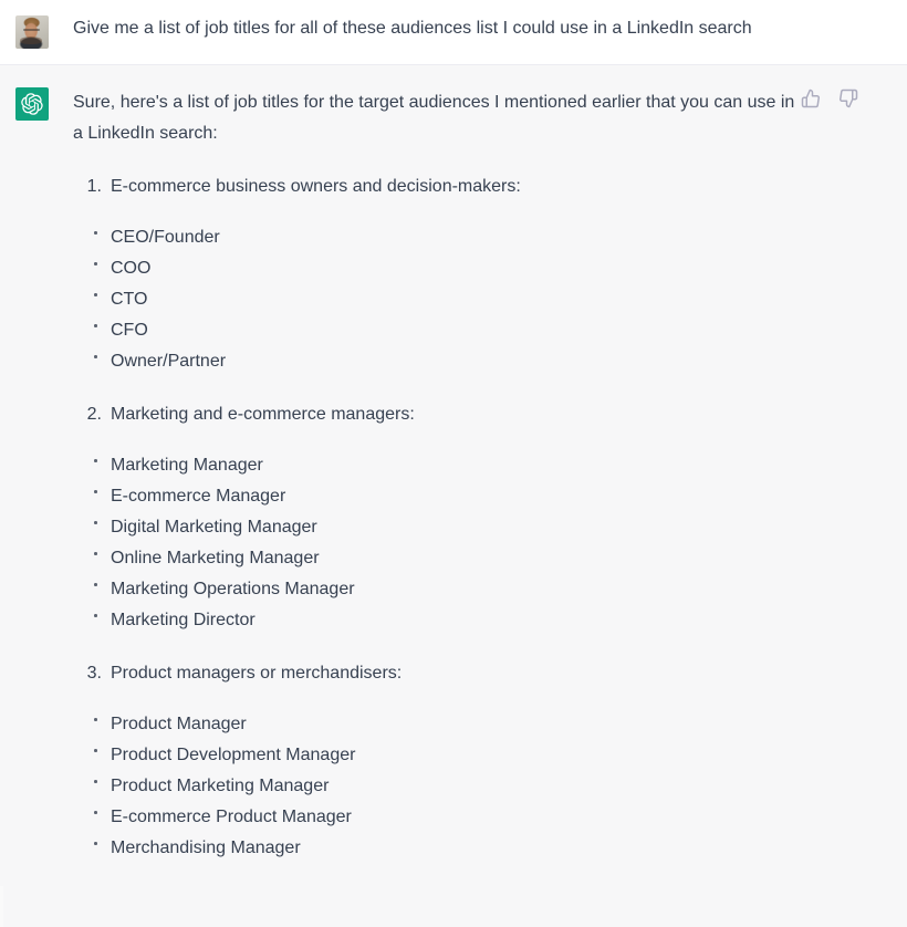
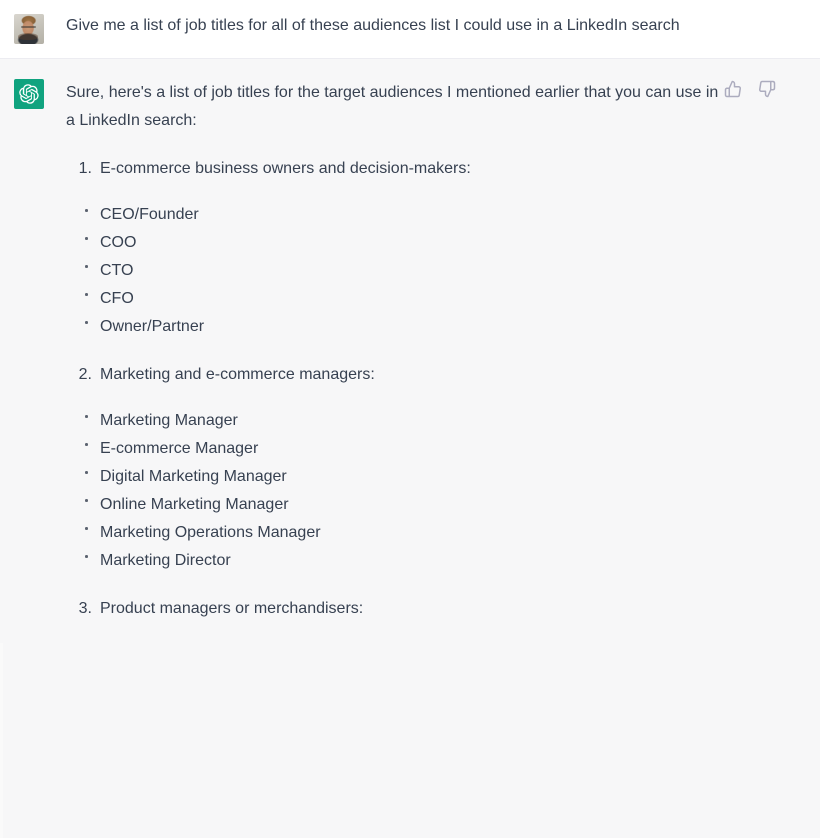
  Give me a list of job titles for all of these audiences list I could use in a LinkedIn search
  Sure, here's a list of job titles for the target audiences I mentioned earlier that you can use in a LinkedIn search:
  1.
  E-commerce business owners and decision-makers:
  CEO/Founder
  COO
  CTO
  CFO
  Owner/Partner
  2.
  Marketing and e-commerce managers:
  Marketing Manager
  E-commerce Manager
  Digital Marketing Manager
  Online Marketing Manager
  Marketing Operations Manager
  Marketing Director
  3.
  Product managers or merchandisers:
- Product Manager
- Product Development Manager
- Product Marketing Manager
- E-commerce Product Manager
- Merchandising Manager
